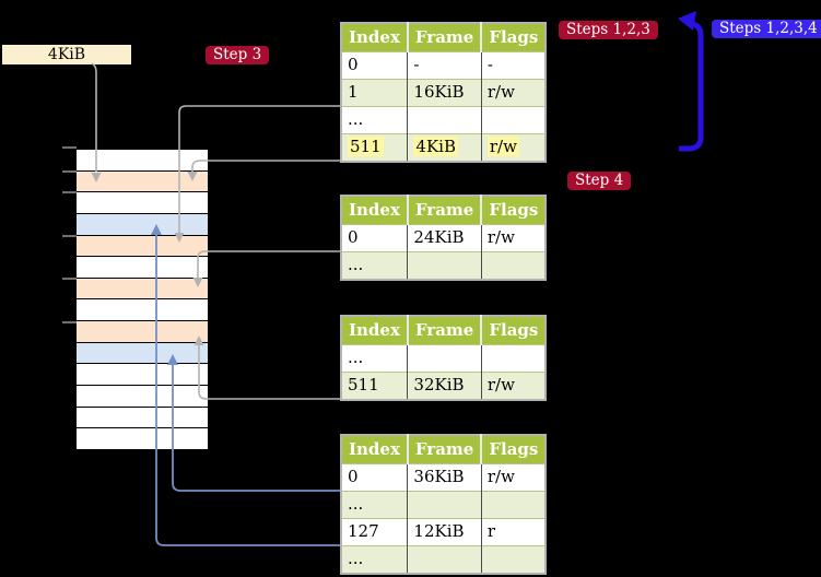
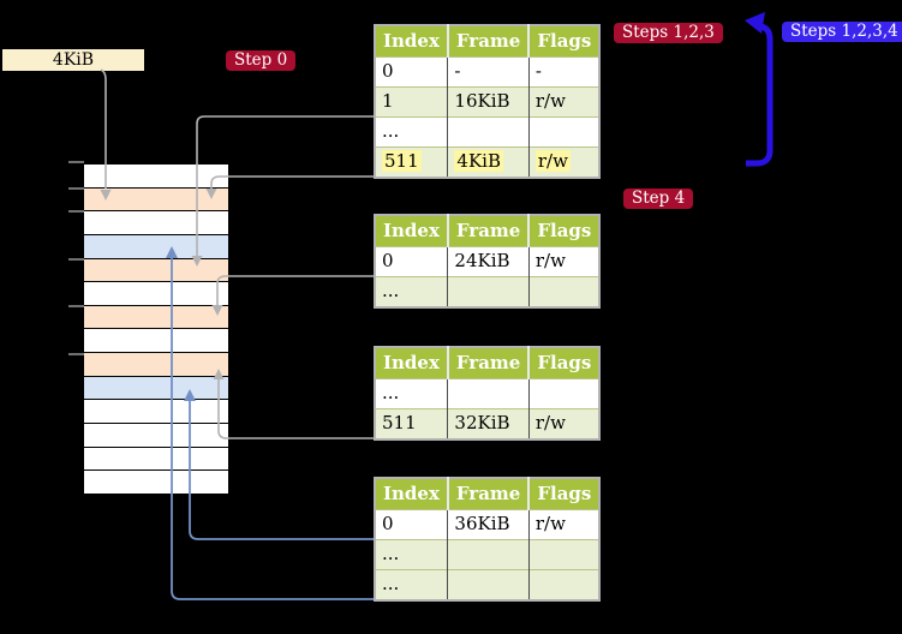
  4KiB
- Step 3
+ Step 0
  Steps 1,2,3
  Steps 1,2,3,4
  Step 4
  Index	Frame	Flags
  0	-	-
  1	16KiB	r/w
  ...
  511	4KiB	r/w
  Index	Frame	Flags
  0	24KiB	r/w
  ...
  Index	Frame	Flags
  ...
  511	32KiB	r/w
  Index	Frame	Flags
  0	36KiB	r/w
  ...
- 127	12KiB	r
  ...
